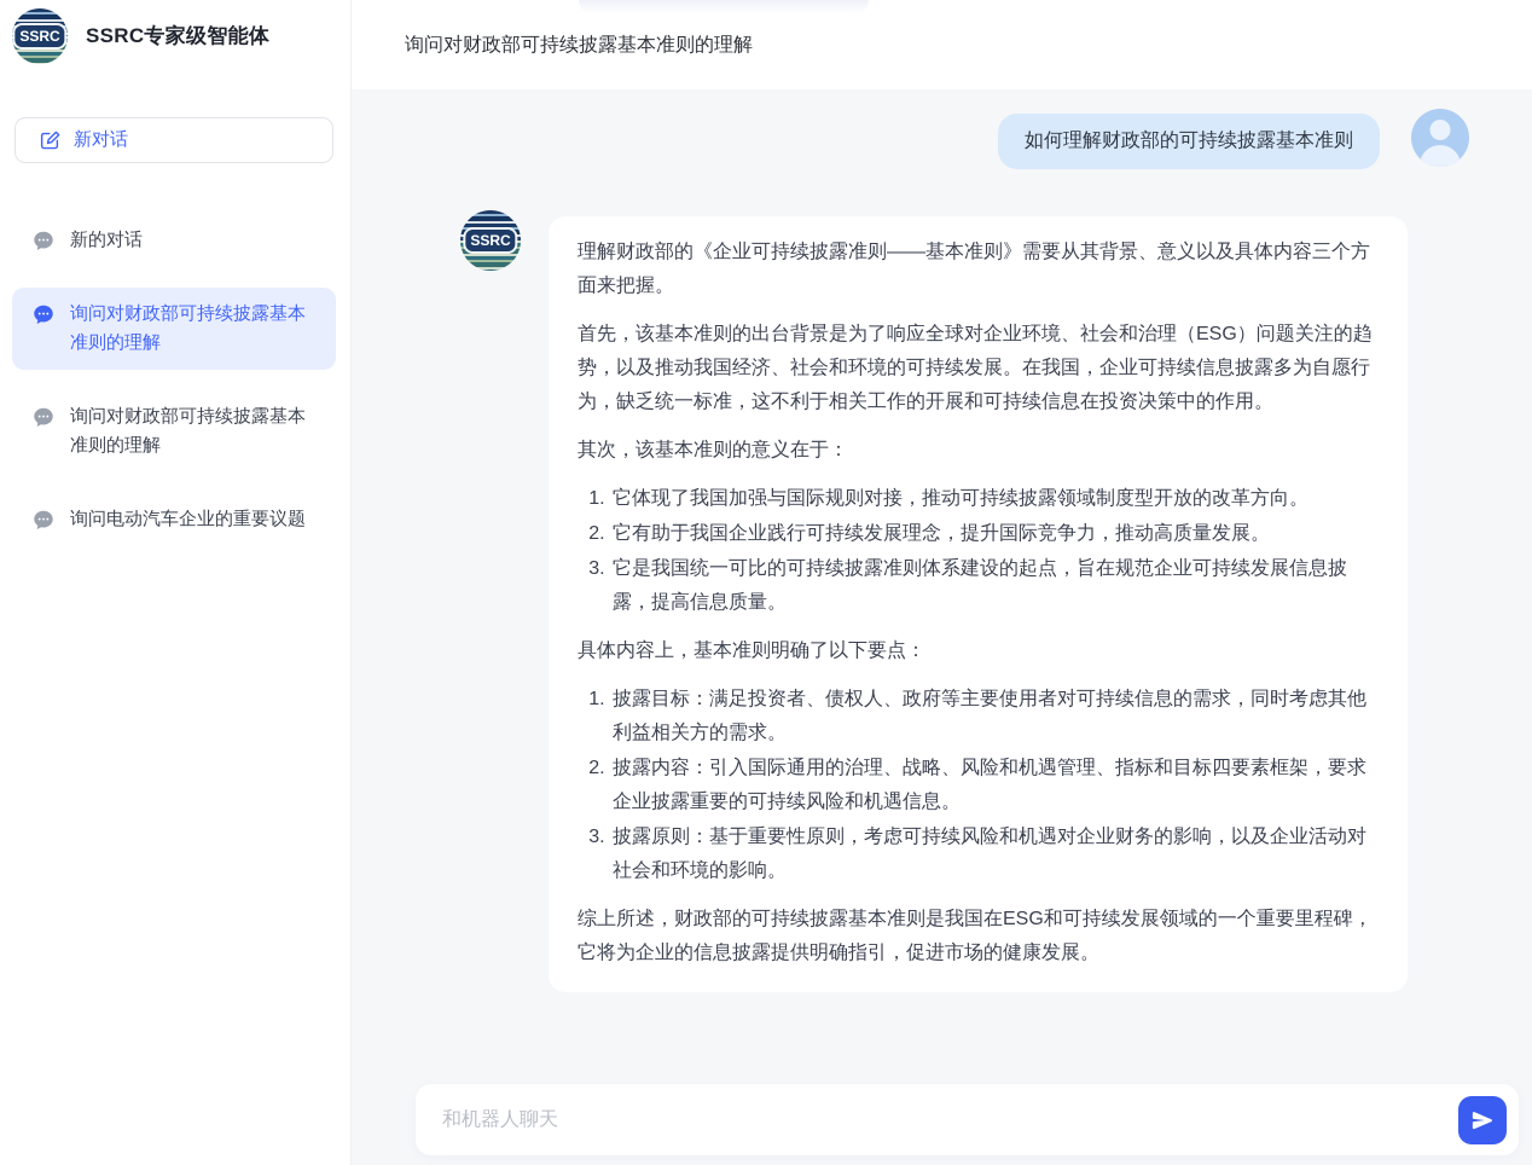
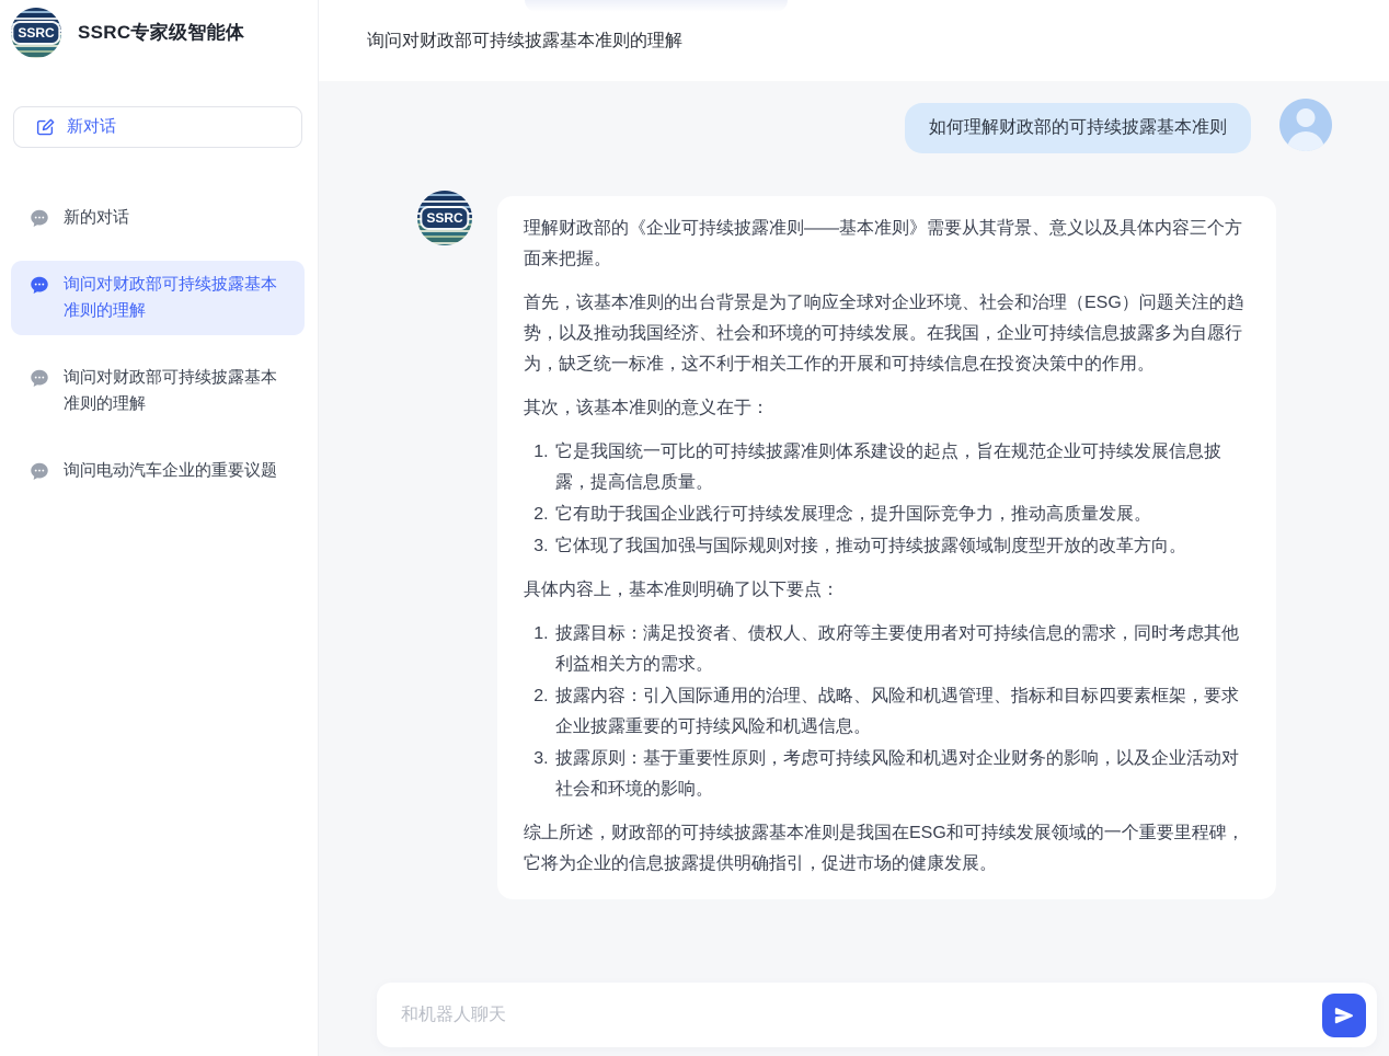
  SSRC
  SSRC专家级智能体
  新对话
  新的对话
  询问对财政部可持续披露基本准则的理解
  询问对财政部可持续披露基本准则的理解
  询问电动汽车企业的重要议题
  询问对财政部可持续披露基本准则的理解
  如何理解财政部的可持续披露基本准则
  SSRC
  理解财政部的《企业可持续披露准则——基本准则》需要从其背景、意义以及具体内容三个方面来把握。
  首先，该基本准则的出台背景是为了响应全球对企业环境、社会和治理（ESG）问题关注的趋势，以及推动我国经济、社会和环境的可持续发展。在我国，企业可持续信息披露多为自愿行为，缺乏统一标准，这不利于相关工作的开展和可持续信息在投资决策中的作用。
  其次，该基本准则的意义在于：
- 它体现了我国加强与国际规则对接，推动可持续披露领域制度型开放的改革方向。
+ 它是我国统一可比的可持续披露准则体系建设的起点，旨在规范企业可持续发展信息披露，提高信息质量。
  它有助于我国企业践行可持续发展理念，提升国际竞争力，推动高质量发展。
- 它是我国统一可比的可持续披露准则体系建设的起点，旨在规范企业可持续发展信息披露，提高信息质量。
+ 它体现了我国加强与国际规则对接，推动可持续披露领域制度型开放的改革方向。
  具体内容上，基本准则明确了以下要点：
  披露目标：满足投资者、债权人、政府等主要使用者对可持续信息的需求，同时考虑其他利益相关方的需求。
  披露内容：引入国际通用的治理、战略、风险和机遇管理、指标和目标四要素框架，要求企业披露重要的可持续风险和机遇信息。
  披露原则：基于重要性原则，考虑可持续风险和机遇对企业财务的影响，以及企业活动对社会和环境的影响。
  综上所述，财政部的可持续披露基本准则是我国在ESG和可持续发展领域的一个重要里程碑，它将为企业的信息披露提供明确指引，促进市场的健康发展。
  和机器人聊天
